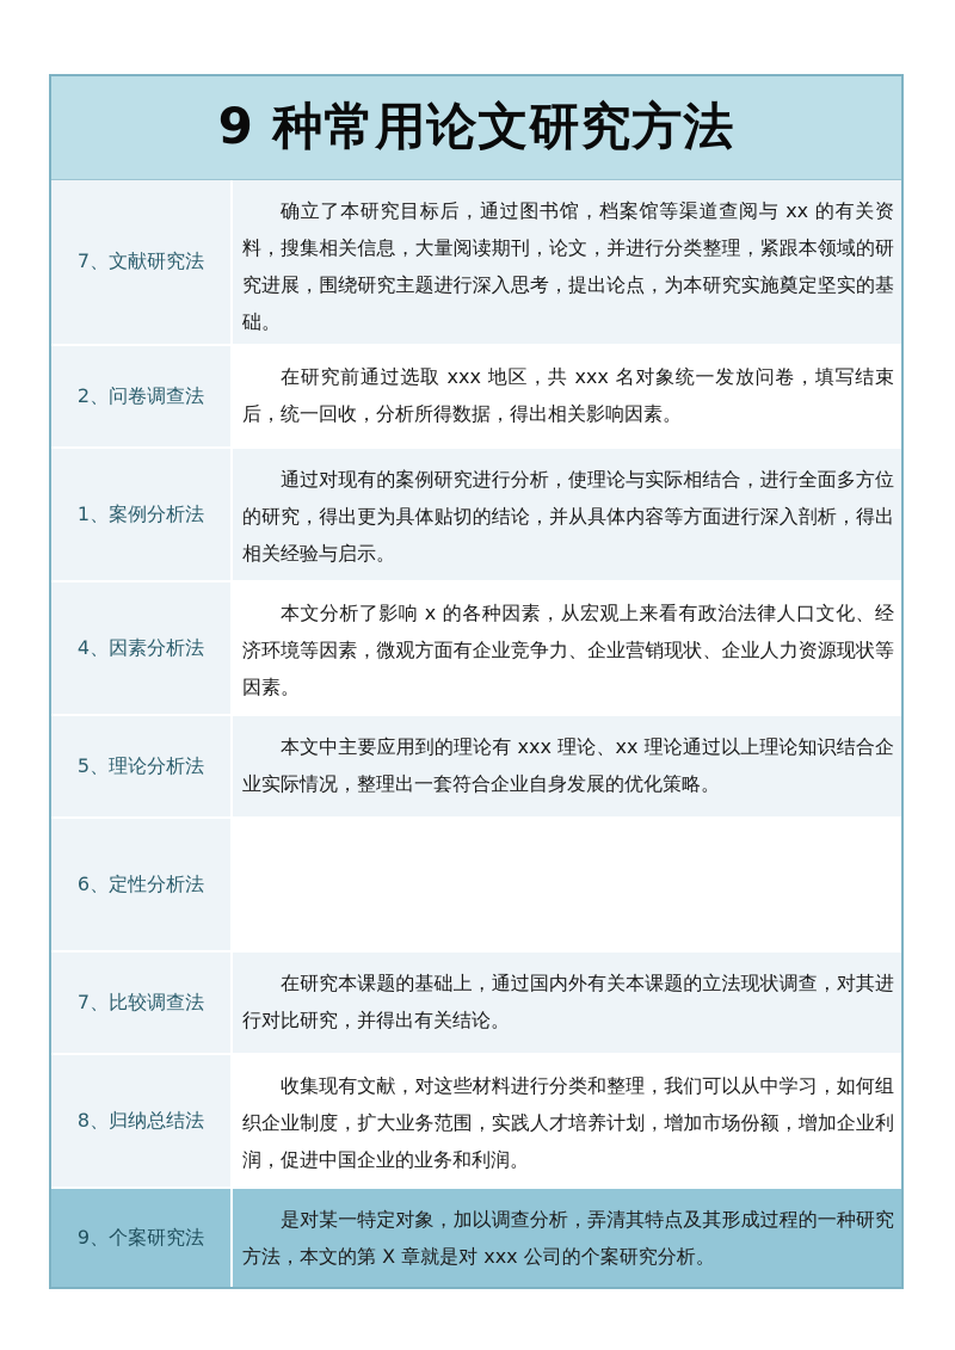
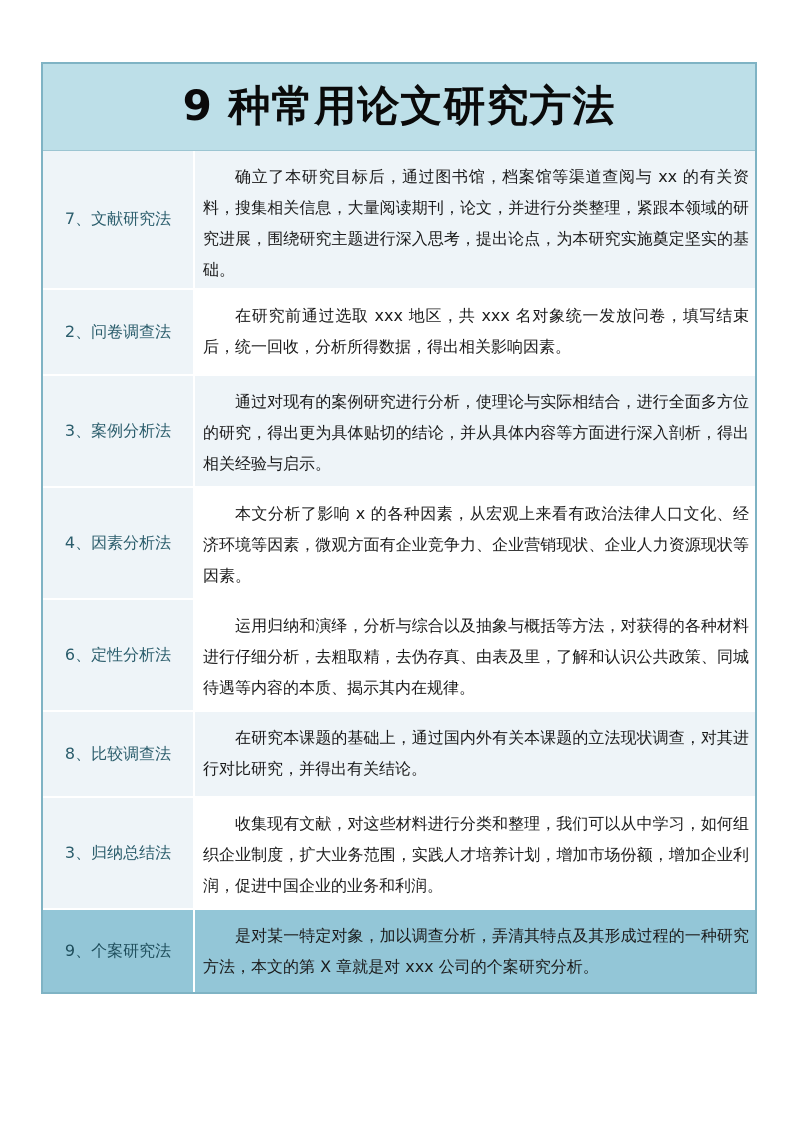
  9 种常用论文研究方法
  7、文献研究法
  确立了本研究目标后，通过图书馆，档案馆等渠道查阅与 xx 的有关资料，搜集相关信息，大量阅读期刊，论文，并进行分类整理，紧跟本领域的研究进展，围绕研究主题进行深入思考，提出论点，为本研究实施奠定坚实的基础。
  2、问卷调查法
  在研究前通过选取 xxx 地区，共 xxx 名对象统一发放问卷，填写结束后，统一回收，分析所得数据，得出相关影响因素。
- 1、案例分析法
+ 3、案例分析法
  通过对现有的案例研究进行分析，使理论与实际相结合，进行全面多方位的研究，得出更为具体贴切的结论，并从具体内容等方面进行深入剖析，得出相关经验与启示。
  4、因素分析法
  本文分析了影响 x 的各种因素，从宏观上来看有政治法律人口文化、经济环境等因素，微观方面有企业竞争力、企业营销现状、企业人力资源现状等因素。
- 5、理论分析法
- 本文中主要应用到的理论有 xxx 理论、xx 理论通过以上理论知识结合企业实际情况，整理出一套符合企业自身发展的优化策略。
  6、定性分析法
+ 运用归纳和演绎，分析与综合以及抽象与概括等方法，对获得的各种材料进行仔细分析，去粗取精，去伪存真、由表及里，了解和认识公共政策、同城待遇等内容的本质、揭示其内在规律。
- 7、比较调查法
+ 8、比较调查法
  在研究本课题的基础上，通过国内外有关本课题的立法现状调查，对其进行对比研究，并得出有关结论。
- 8、归纳总结法
+ 3、归纳总结法
  收集现有文献，对这些材料进行分类和整理，我们可以从中学习，如何组织企业制度，扩大业务范围，实践人才培养计划，增加市场份额，增加企业利润，促进中国企业的业务和利润。
  9、个案研究法
  是对某一特定对象，加以调查分析，弄清其特点及其形成过程的一种研究方法，本文的第 X 章就是对 xxx 公司的个案研究分析。
